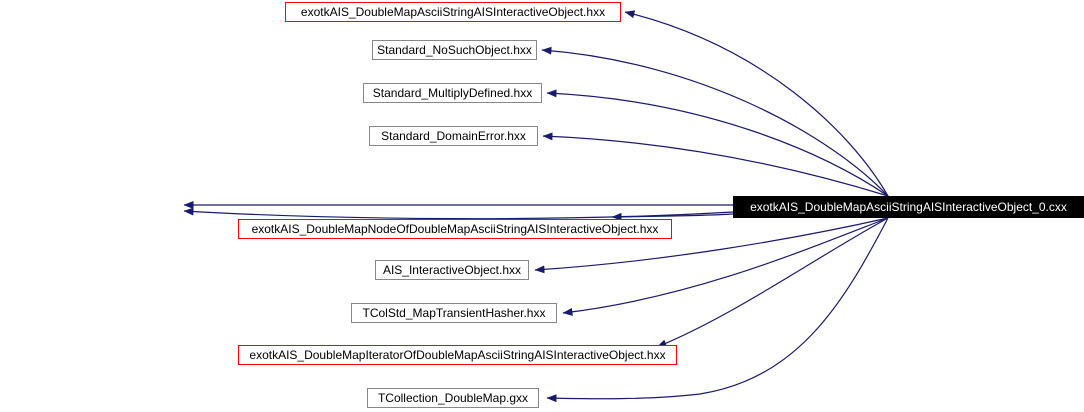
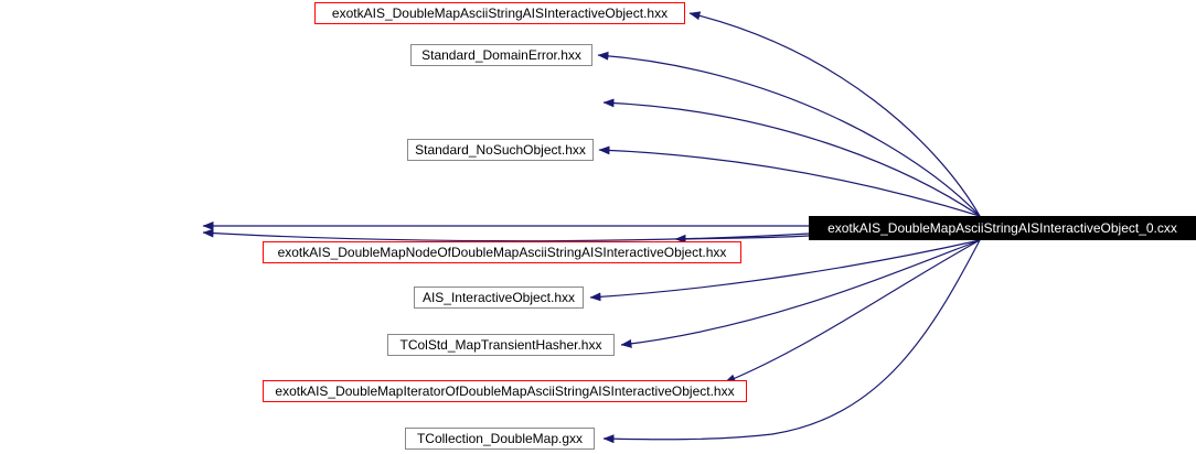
  exotkAIS_DoubleMapAsciiStringAISInteractiveObject.hxx
- Standard_NoSuchObject.hxx
+ Standard_DomainError.hxx
- Standard_MultiplyDefined.hxx
- Standard_DomainError.hxx
+ Standard_NoSuchObject.hxx
  exotkAIS_DoubleMapNodeOfDoubleMapAsciiStringAISInteractiveObject.hxx
  AIS_InteractiveObject.hxx
  TColStd_MapTransientHasher.hxx
  exotkAIS_DoubleMapIteratorOfDoubleMapAsciiStringAISInteractiveObject.hxx
  TCollection_DoubleMap.gxx
  exotkAIS_DoubleMapAsciiStringAISInteractiveObject_0.cxx
